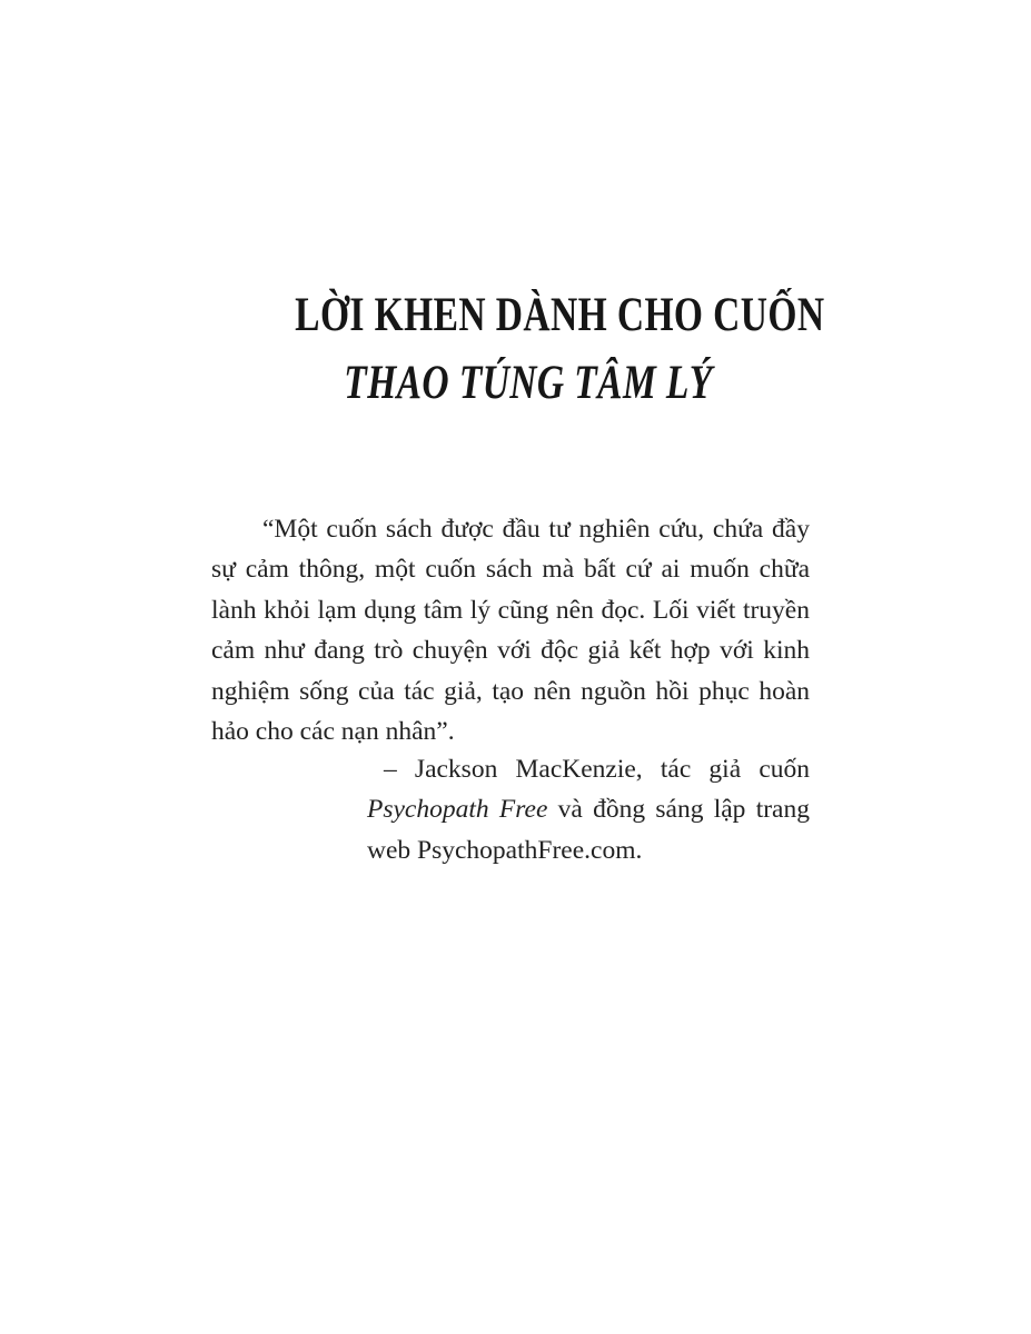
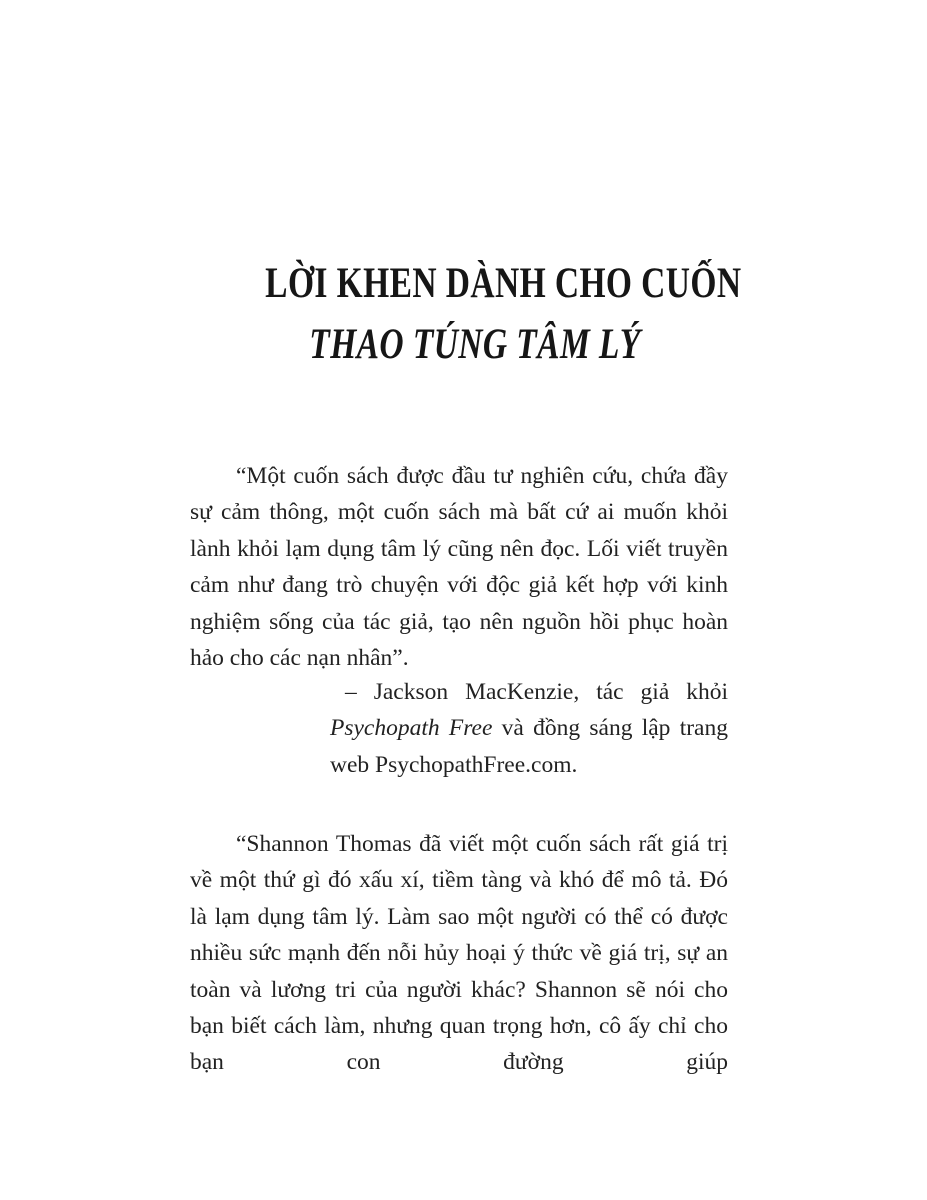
  LỜI KHEN DÀNH CHO CUỐN
  THAO TÚNG TÂM LÝ
- “Một cuốn sách được đầu tư nghiên cứu, chứa đầy sự cảm thông, một cuốn sách mà bất cứ ai muốn chữa lành khỏi lạm dụng tâm lý cũng nên đọc. Lối viết truyền cảm như đang trò chuyện với độc giả kết hợp với kinh nghiệm sống của tác giả, tạo nên nguồn hồi phục hoàn hảo cho các nạn nhân”.
+ “Một cuốn sách được đầu tư nghiên cứu, chứa đầy sự cảm thông, một cuốn sách mà bất cứ ai muốn khỏi lành khỏi lạm dụng tâm lý cũng nên đọc. Lối viết truyền cảm như đang trò chuyện với độc giả kết hợp với kinh nghiệm sống của tác giả, tạo nên nguồn hồi phục hoàn hảo cho các nạn nhân”.
- – Jackson MacKenzie, tác giả cuốn Psychopath Free và đồng sáng lập trang web PsychopathFree.com.
+ – Jackson MacKenzie, tác giả khỏi Psychopath Free và đồng sáng lập trang web PsychopathFree.com.
+ “Shannon Thomas đã viết một cuốn sách rất giá trị về một thứ gì đó xấu xí, tiềm tàng và khó để mô tả. Đó là lạm dụng tâm lý. Làm sao một người có thể có được nhiều sức mạnh đến nỗi hủy hoại ý thức về giá trị, sự an toàn và lương tri của người khác? Shannon sẽ nói cho bạn biết cách làm, nhưng quan trọng hơn, cô ấy chỉ cho bạn con đường giúp
